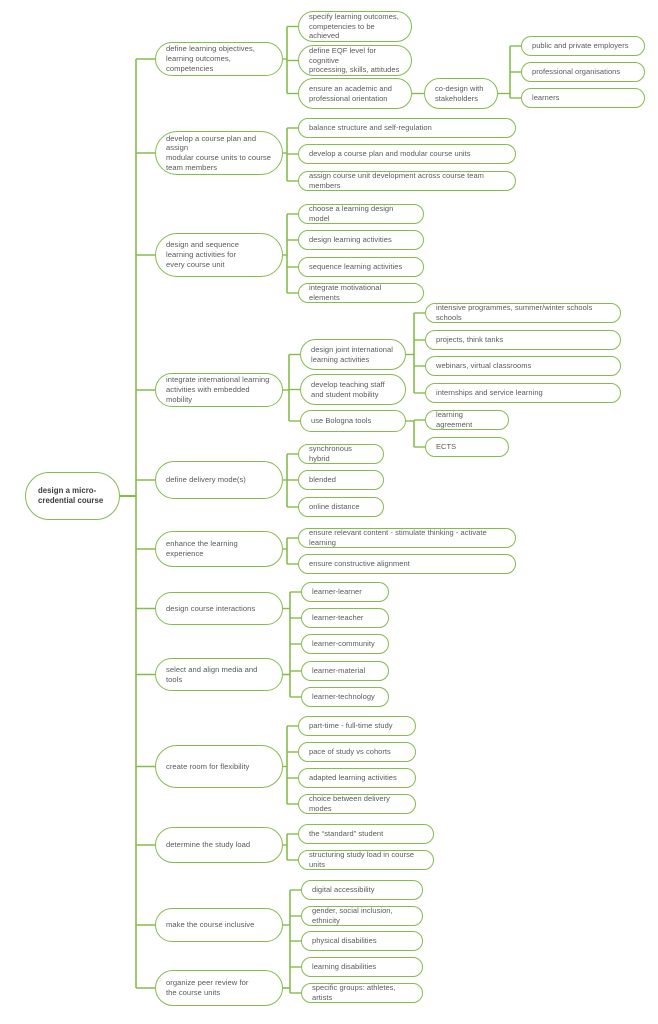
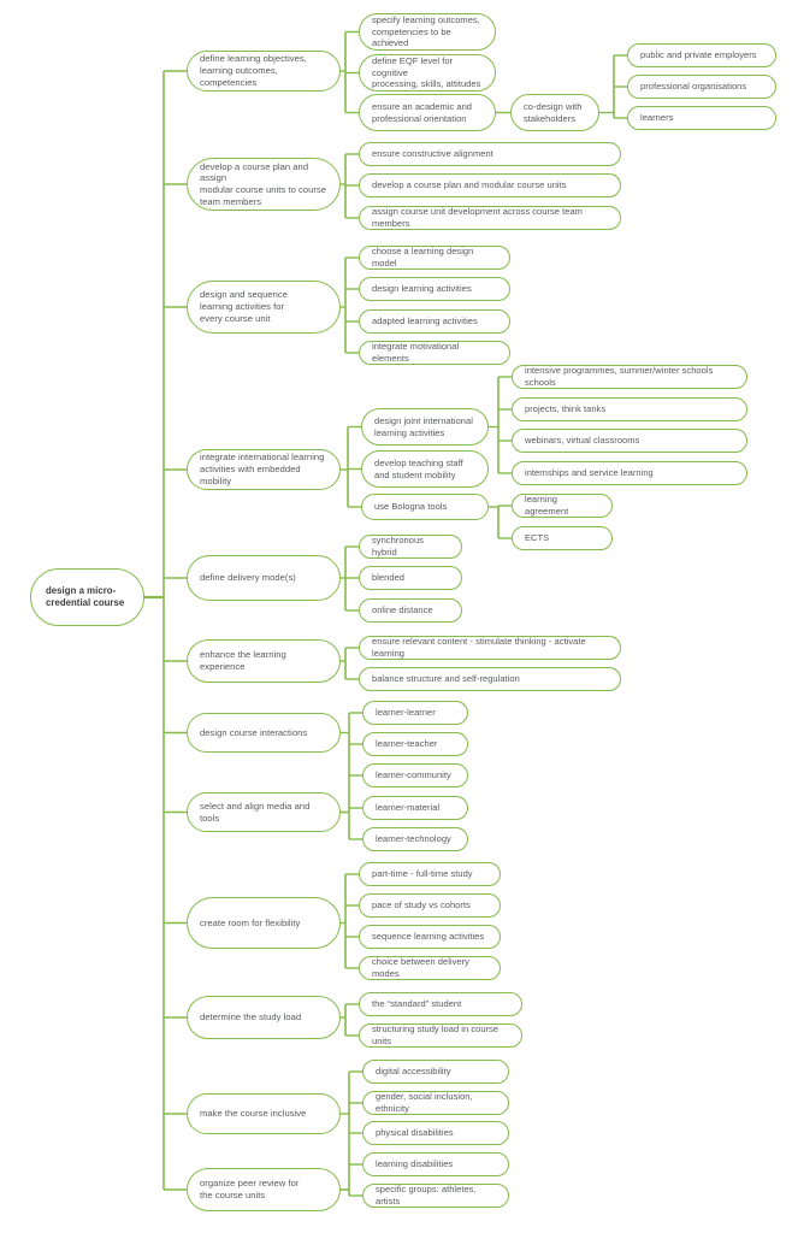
  design a micro-
  credential course
  define learning objectives,
  learning outcomes, competencies
  develop a course plan and assign
  modular course units to course
  team members
  design and sequence
  learning activities for
  every course unit
  integrate international learning
  activities with embedded mobility
  define delivery mode(s)
  enhance the learning experience
  design course interactions
  select and align media and tools
  create room for flexibility
  determine the study load
  make the course inclusive
  organize peer review for
  the course units
  specify learning outcomes,
  competencies to be achieved
  define EQF level for cognitive
  processing, skills, attitudes
  ensure an academic and
  professional orientation
  co-design with
  stakeholders
  public and private employers
  professional organisations
  learners
- balance structure and self-regulation
+ ensure constructive alignment
  develop a course plan and modular course units
  assign course unit development across course team members
  choose a learning design model
  design learning activities
- sequence learning activities
+ adapted learning activities
  integrate motivational elements
  design joint international
  learning activities
  intensive programmes, summer/winter schools schools
  projects, think tanks
  webinars, virtual classrooms
  internships and service learning
  develop teaching staff
  and student mobility
  use Bologna tools
  learning agreement
  ECTS
  synchronous hybrid
  blended
  online distance
  ensure relevant content - stimulate thinking - activate learning
- ensure constructive alignment
+ balance structure and self-regulation
  learner-learner
  learner-teacher
  learner-community
  learner-material
  learner-technology
  part-time - full-time study
  pace of study vs cohorts
- adapted learning activities
+ sequence learning activities
  choice between delivery modes
  the “standard” student
  structuring study load in course units
  digital accessibility
  gender, social inclusion, ethnicity
  physical disabilities
  learning disabilities
  specific groups: athletes, artists
